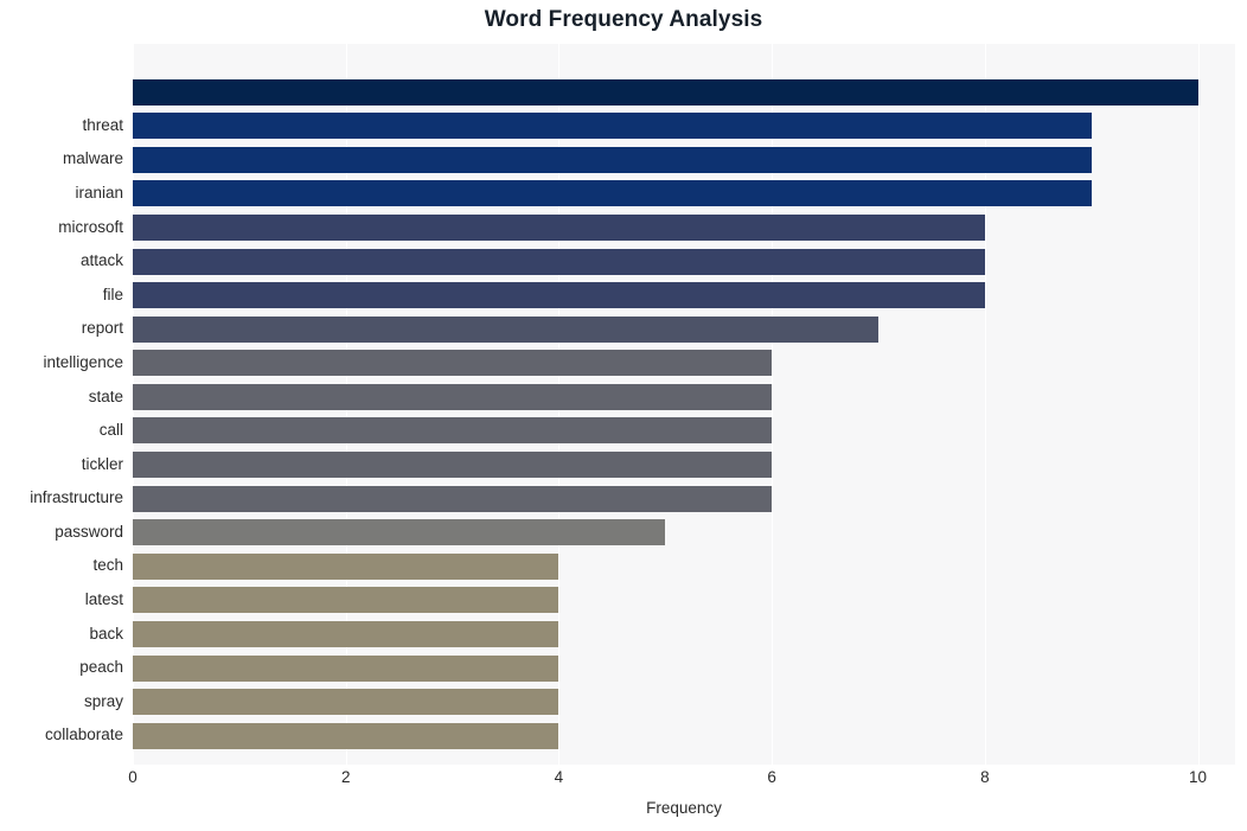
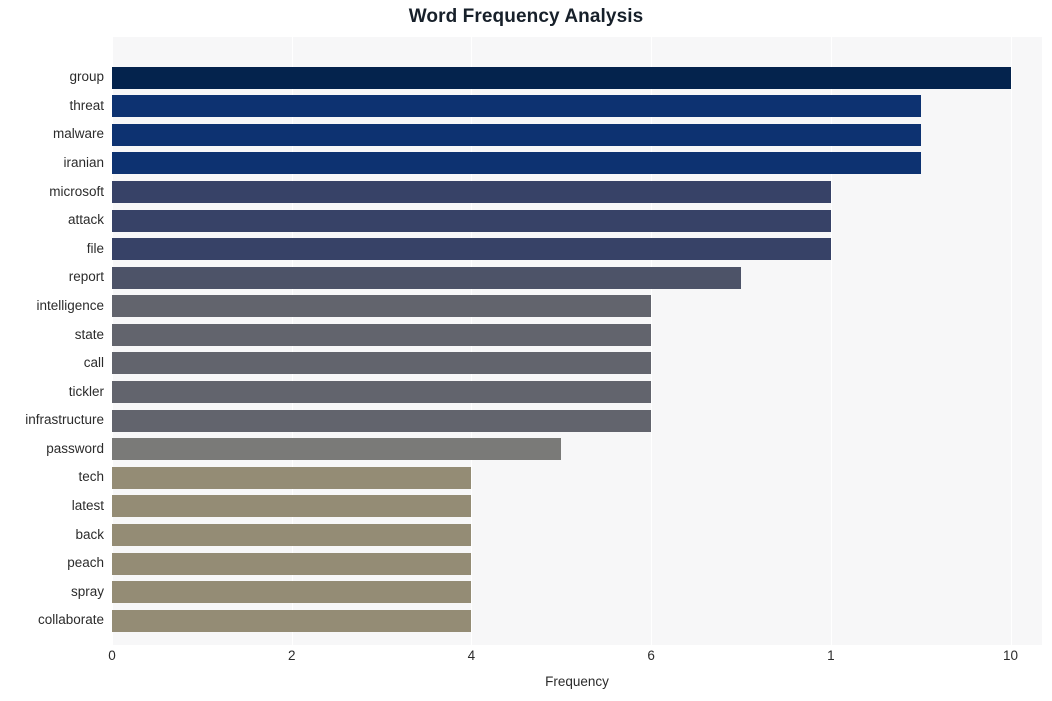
  Word Frequency Analysis
+ group
  threat
  malware
  iranian
  microsoft
  attack
  file
  report
  intelligence
  state
  call
  tickler
  infrastructure
  password
  tech
  latest
  back
  peach
  spray
  collaborate
  0
  2
  4
  6
- 8
+ 1
  10
  Frequency
